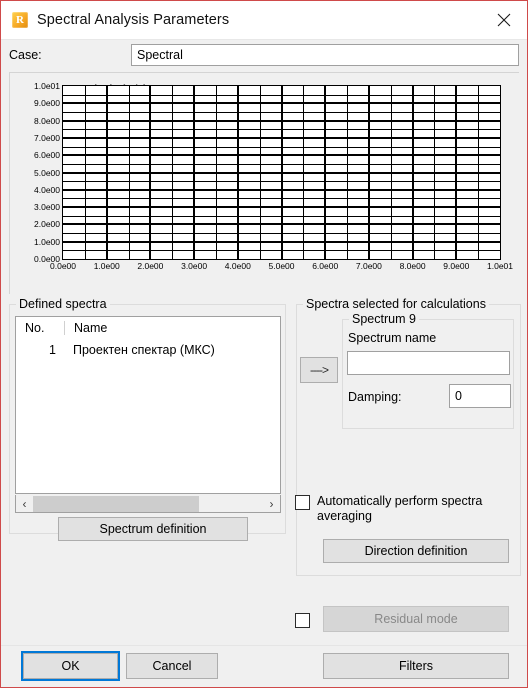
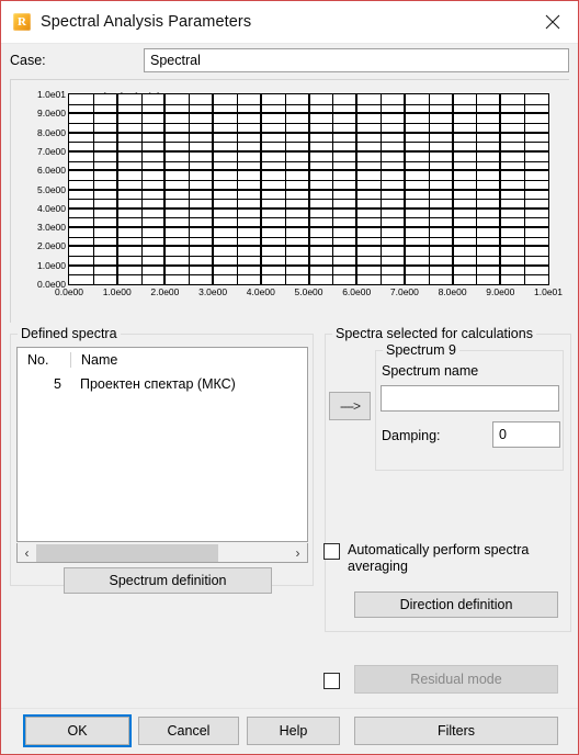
  R
  Spectral Analysis Parameters
  Case:
  Spectral
  0.0e00
  1.0e00
  2.0e00
  3.0e00
  4.0e00
  5.0e00
  6.0e00
  7.0e00
  8.0e00
  9.0e00
  1.0e01
  0.0e00
  1.0e00
  2.0e00
  3.0e00
  4.0e00
  5.0e00
  6.0e00
  7.0e00
  8.0e00
  9.0e00
  1.0e01
  Defined spectra
  No.
  Name
- 1
+ 5
  Проектен спектар (МКС)
  ‹
  ›
  Spectrum definition
  Spectra selected for calculations
  ---->
  Spectrum 9
  Spectrum name
  Damping:
  0
  Automatically perform spectra averaging
  Direction definition
  Residual mode
  OK
  Cancel
+ Help
  Filters
